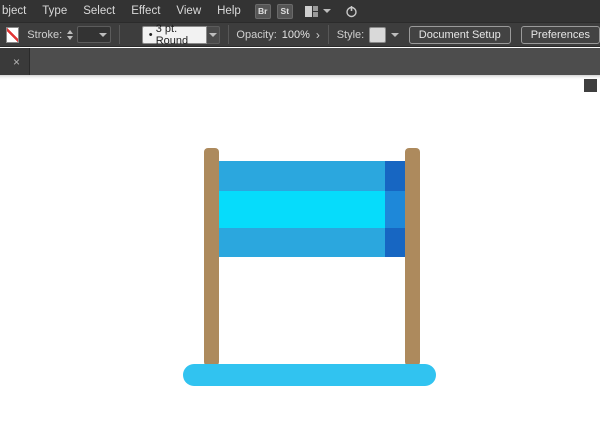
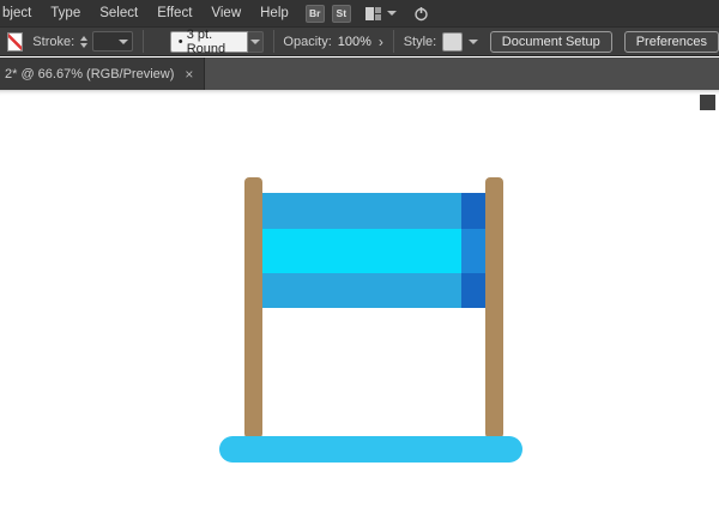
  bject
  Type
  Select
  Effect
  View
  Help
  Br
  St
  Stroke:
  •
  3 pt. Round
  Opacity:
  100%
  ›
  Style:
  Document Setup
  Preferences
+ 2* @ 66.67% (RGB/Preview)
  ×
